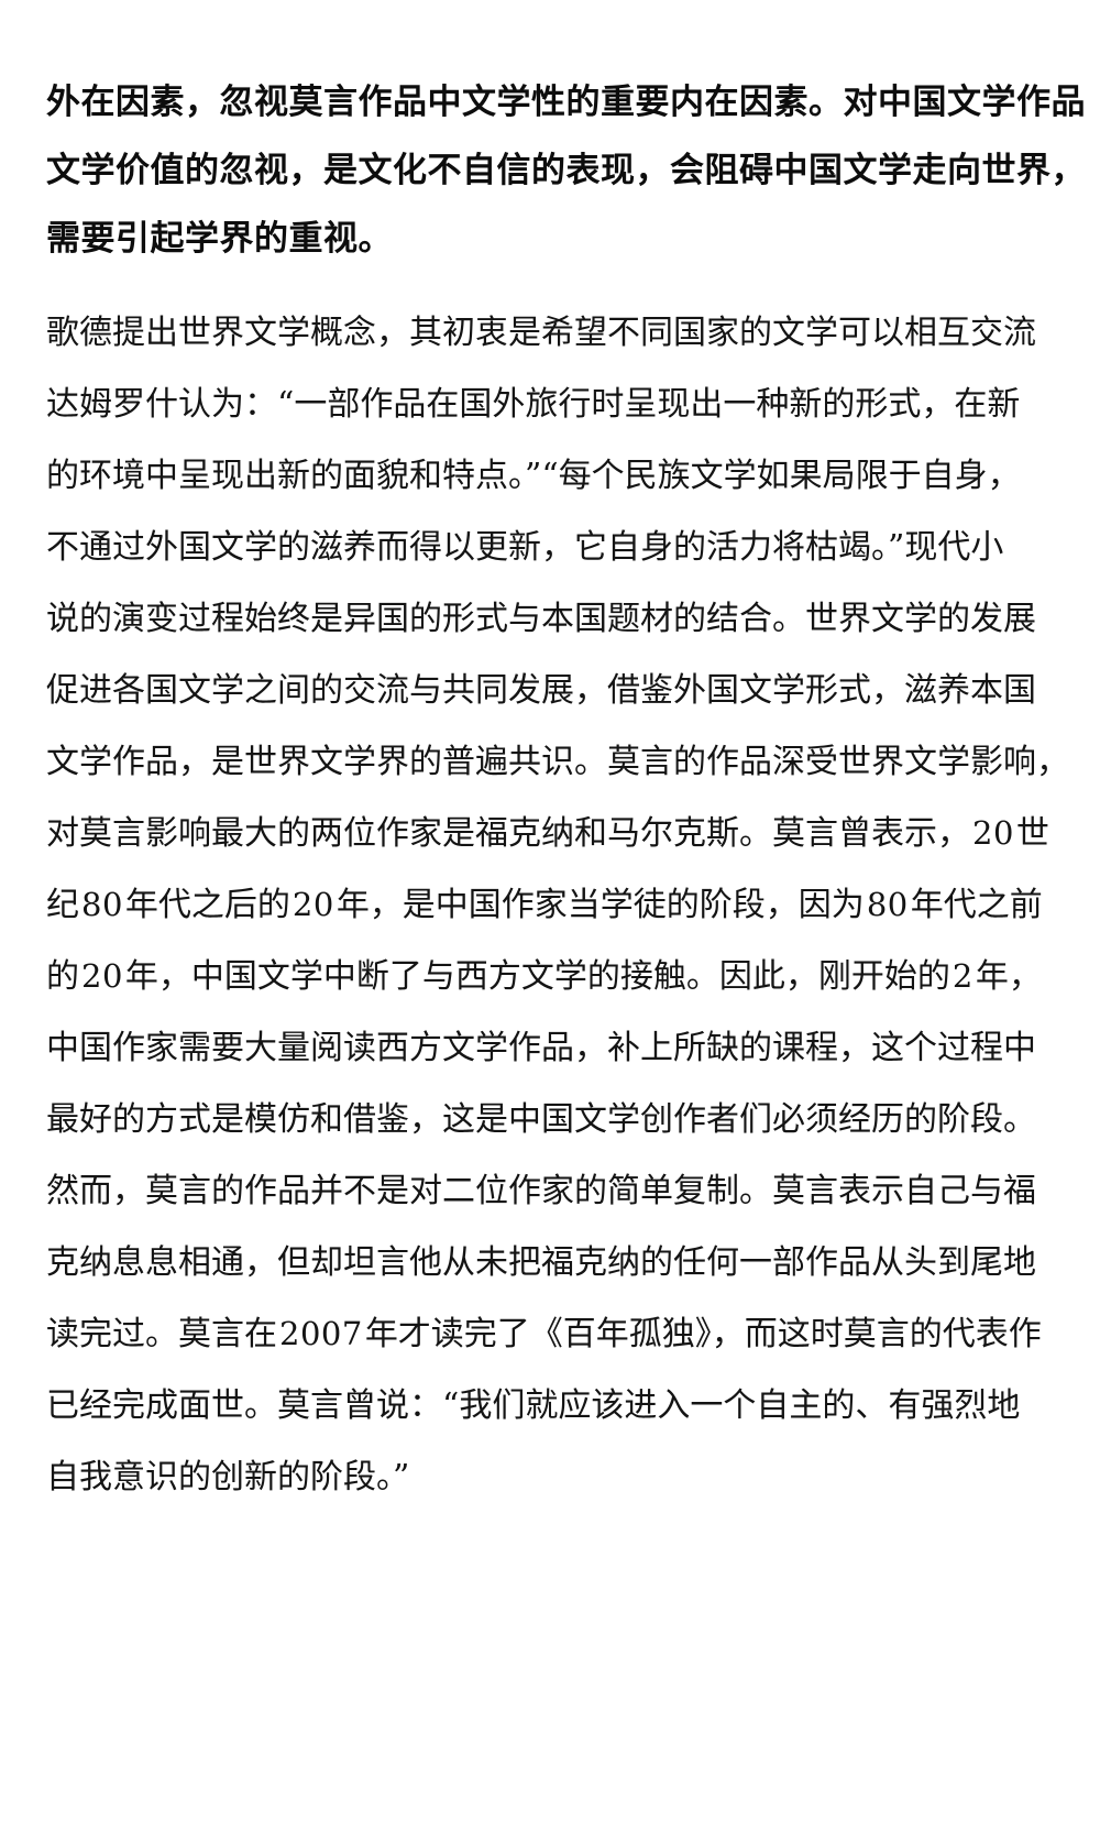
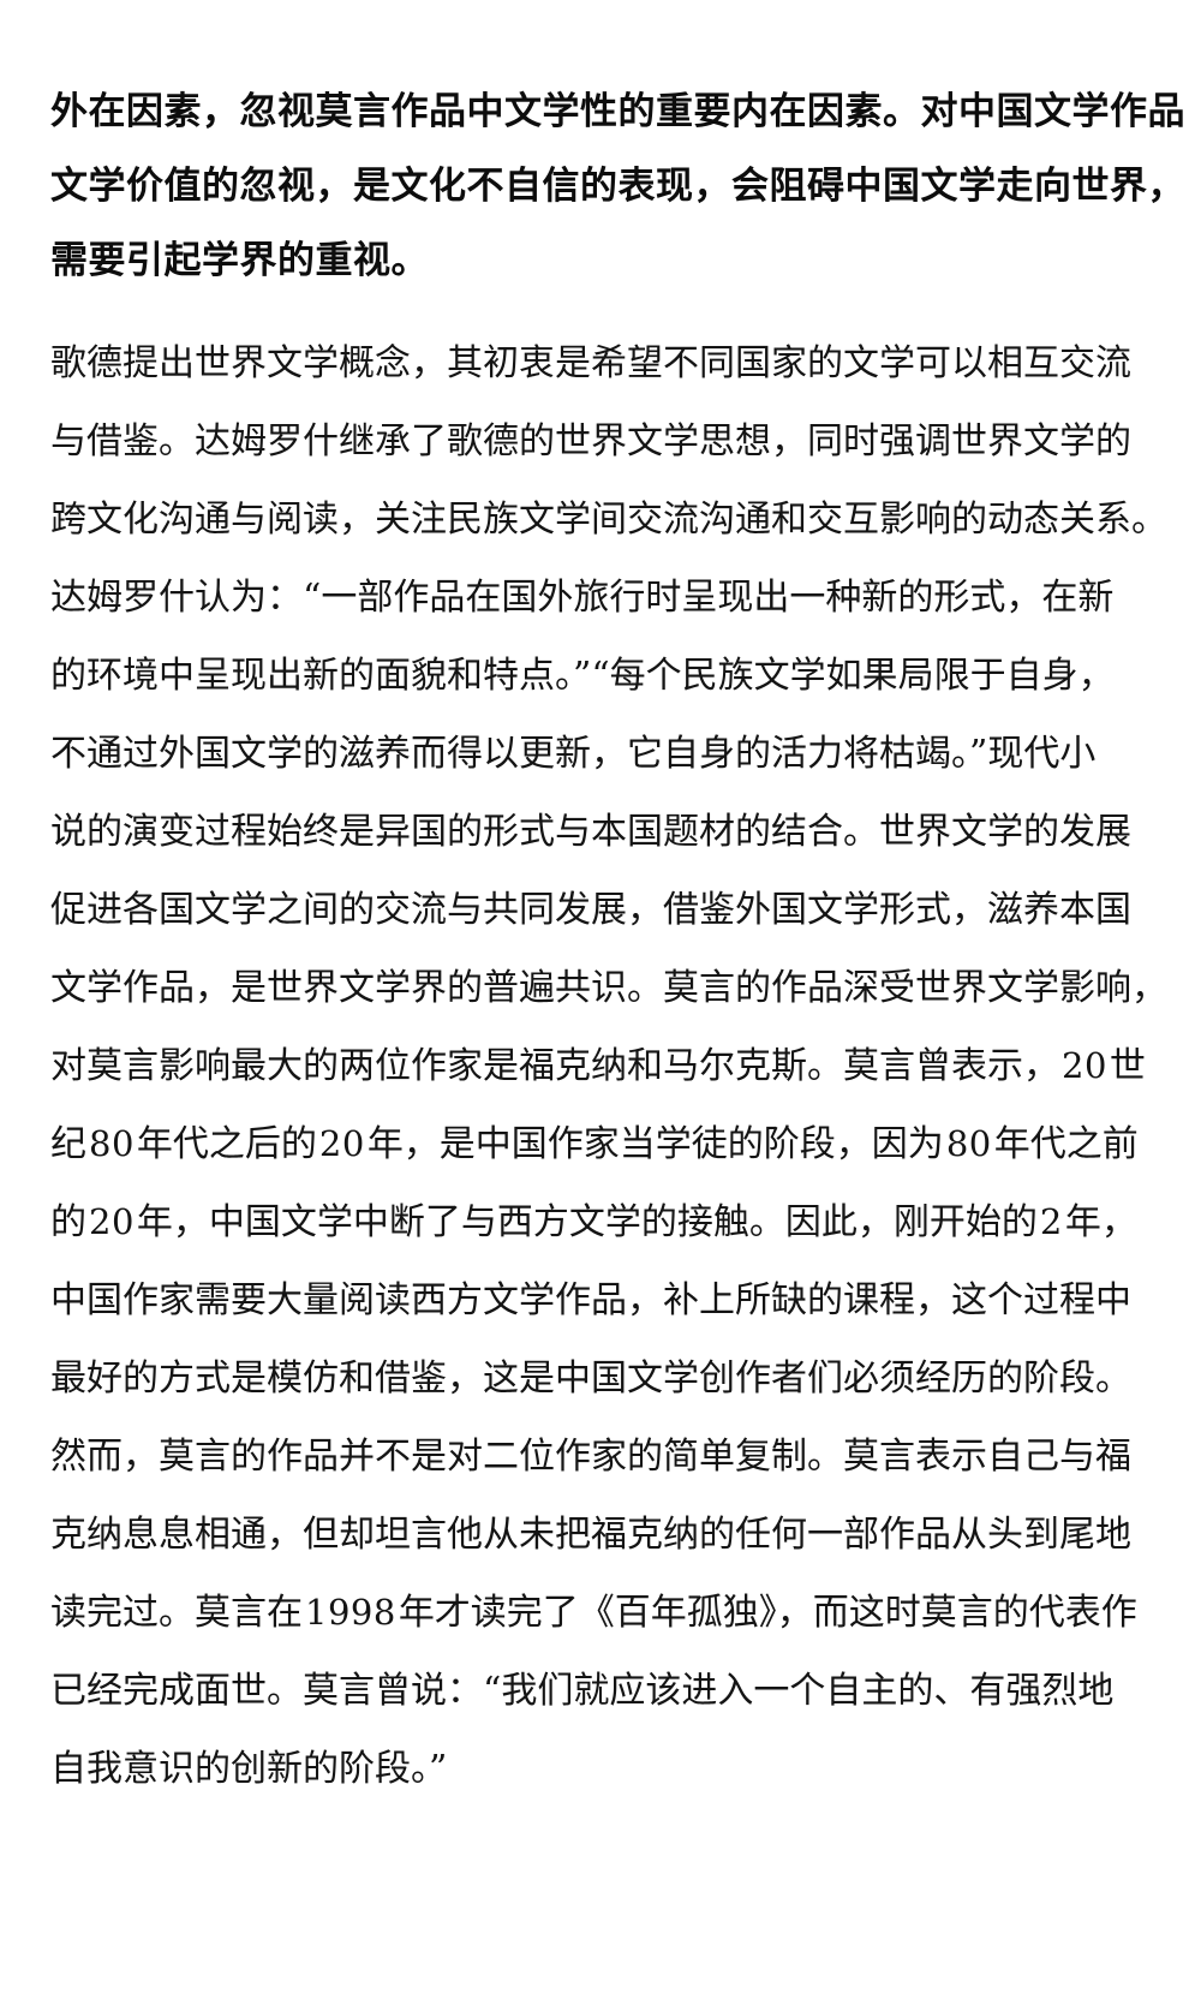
  外在因素，忽视莫言作品中文学性的重要内在因素。对中国文学作品
  文学价值的忽视，是文化不自信的表现，会阻碍中国文学走向世界，
  需要引起学界的重视。
  歌德提出世界文学概念，其初衷是希望不同国家的文学可以相互交流
+ 与借鉴。达姆罗什继承了歌德的世界文学思想，同时强调世界文学的
+ 跨文化沟通与阅读，关注民族文学间交流沟通和交互影响的动态关系。
  达姆罗什认为：“一部作品在国外旅行时呈现出一种新的形式，在新
  的环境中呈现出新的面貌和特点。”“每个民族文学如果局限于自身，
  不通过外国文学的滋养而得以更新，它自身的活力将枯竭。”现代小
  说的演变过程始终是异国的形式与本国题材的结合。世界文学的发展
  促进各国文学之间的交流与共同发展，借鉴外国文学形式，滋养本国
  文学作品，是世界文学界的普遍共识。莫言的作品深受世界文学影响，
  对莫言影响最大的两位作家是福克纳和马尔克斯。莫言曾表示，20世
  纪80年代之后的20年，是中国作家当学徒的阶段，因为80年代之前
  的20年，中国文学中断了与西方文学的接触。因此，刚开始的2年，
  中国作家需要大量阅读西方文学作品，补上所缺的课程，这个过程中
  最好的方式是模仿和借鉴，这是中国文学创作者们必须经历的阶段。
  然而，莫言的作品并不是对二位作家的简单复制。莫言表示自己与福
  克纳息息相通，但却坦言他从未把福克纳的任何一部作品从头到尾地
- 读完过。莫言在2007年才读完了《百年孤独》，而这时莫言的代表作
+ 读完过。莫言在1998年才读完了《百年孤独》，而这时莫言的代表作
  已经完成面世。莫言曾说：“我们就应该进入一个自主的、有强烈地
  自我意识的创新的阶段。”
